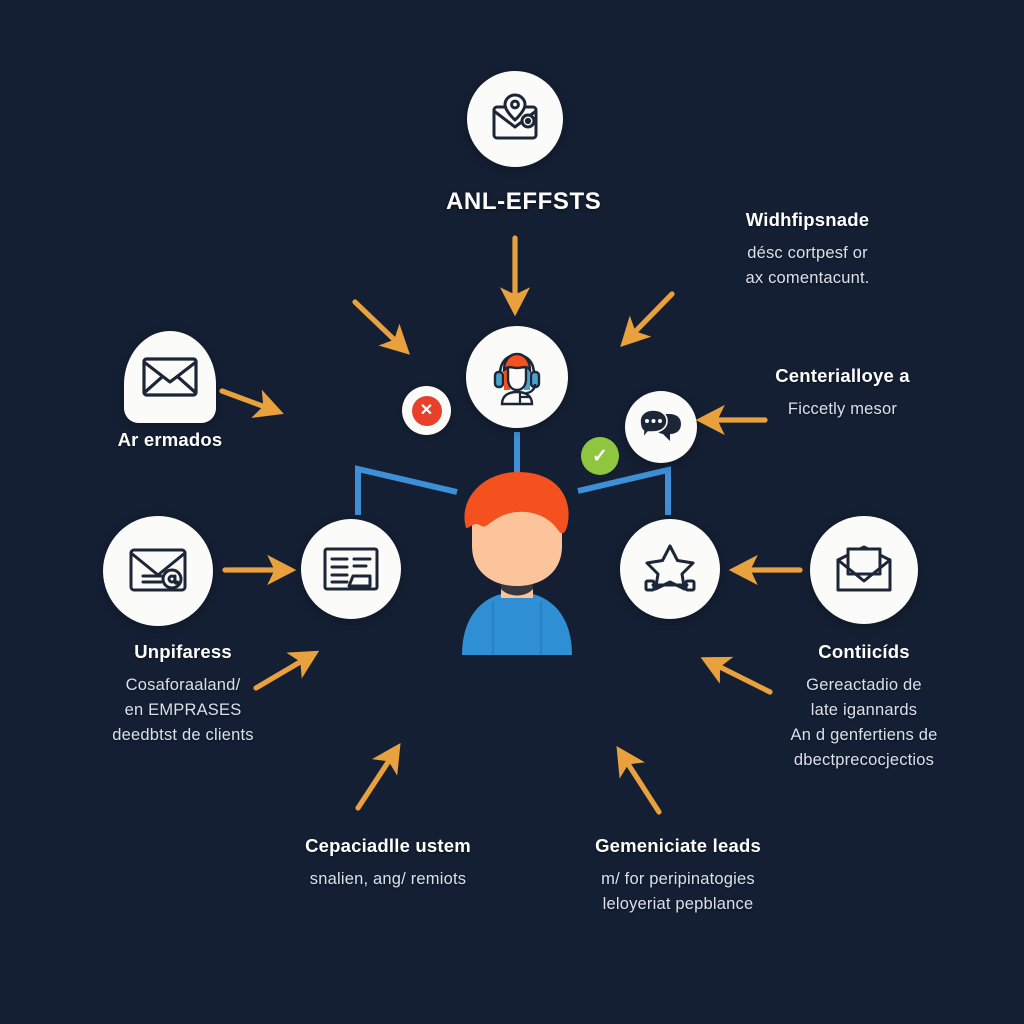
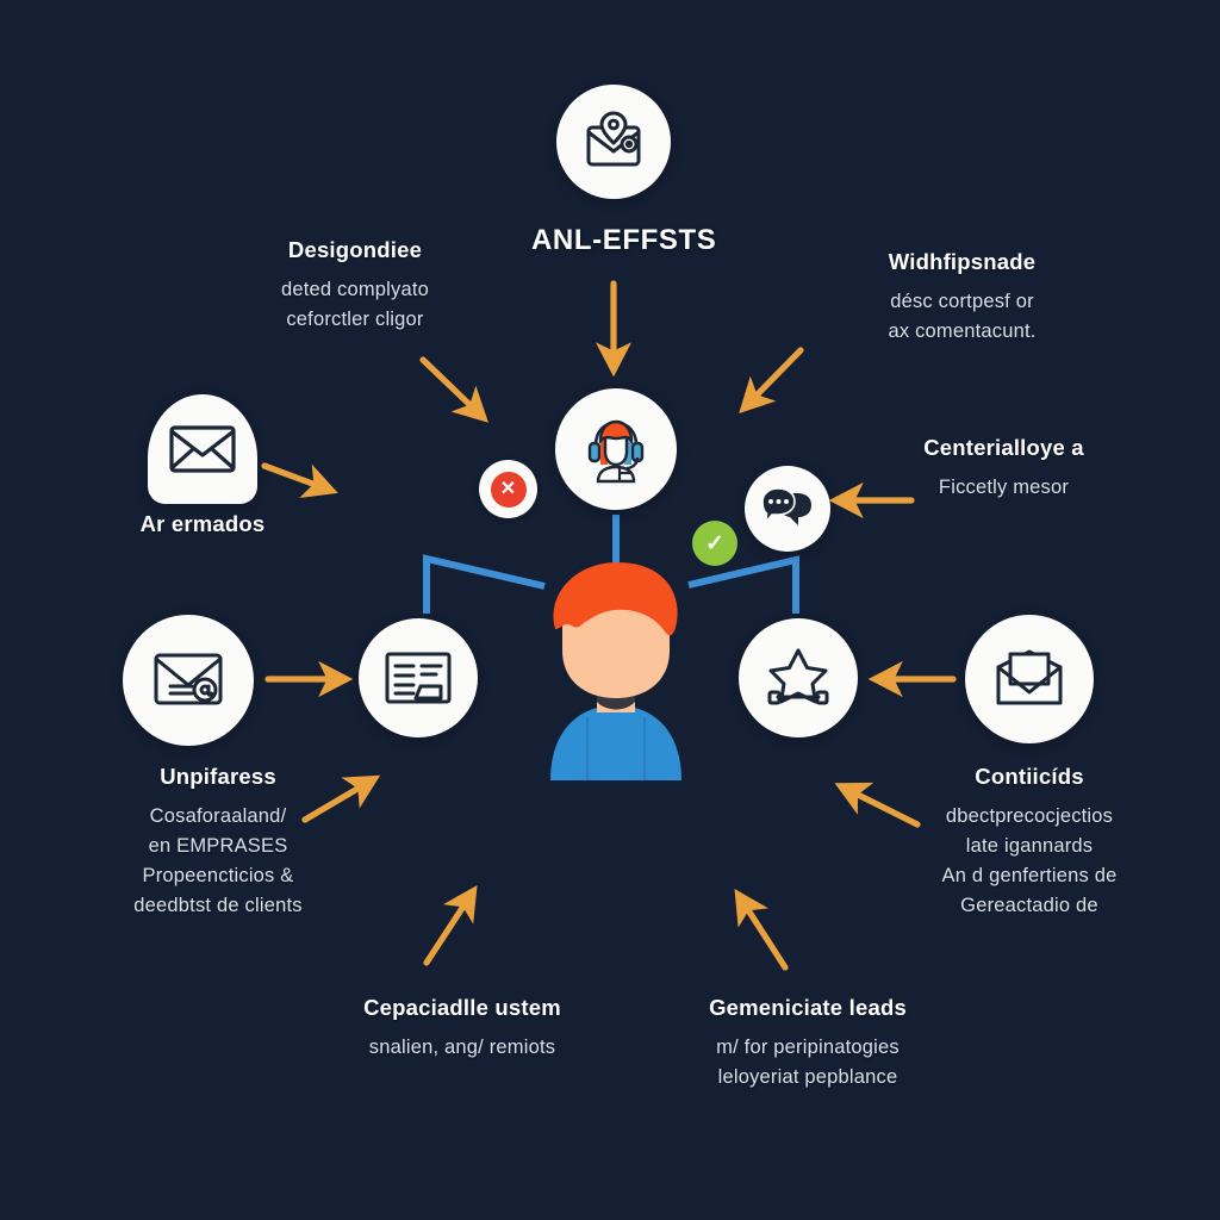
  ✕
  ✓
  ANL-EFFSTS
+ Desigondiee
+ deted complyato
+ ceforctler cligor
  Widhfipsnade
  désc cortpesf or
  ax comentacunt.
  Ar ermados
  Centerialloye a
  Ficcetly mesor
  Unpifaress
  Cosaforaaland/
  en EMPRASES
+ Propeencticios &
  deedbtst de clients
  Contiicíds
- Gereactadio de
+ dbectprecocjectios
  late igannards
  An d genfertiens de
- dbectprecocjectios
+ Gereactadio de
  Cepaciadlle ustem
  snalien, ang/ remiots
  Gemeniciate leads
  m/ for peripinatogies
  leloyeriat pepblance
